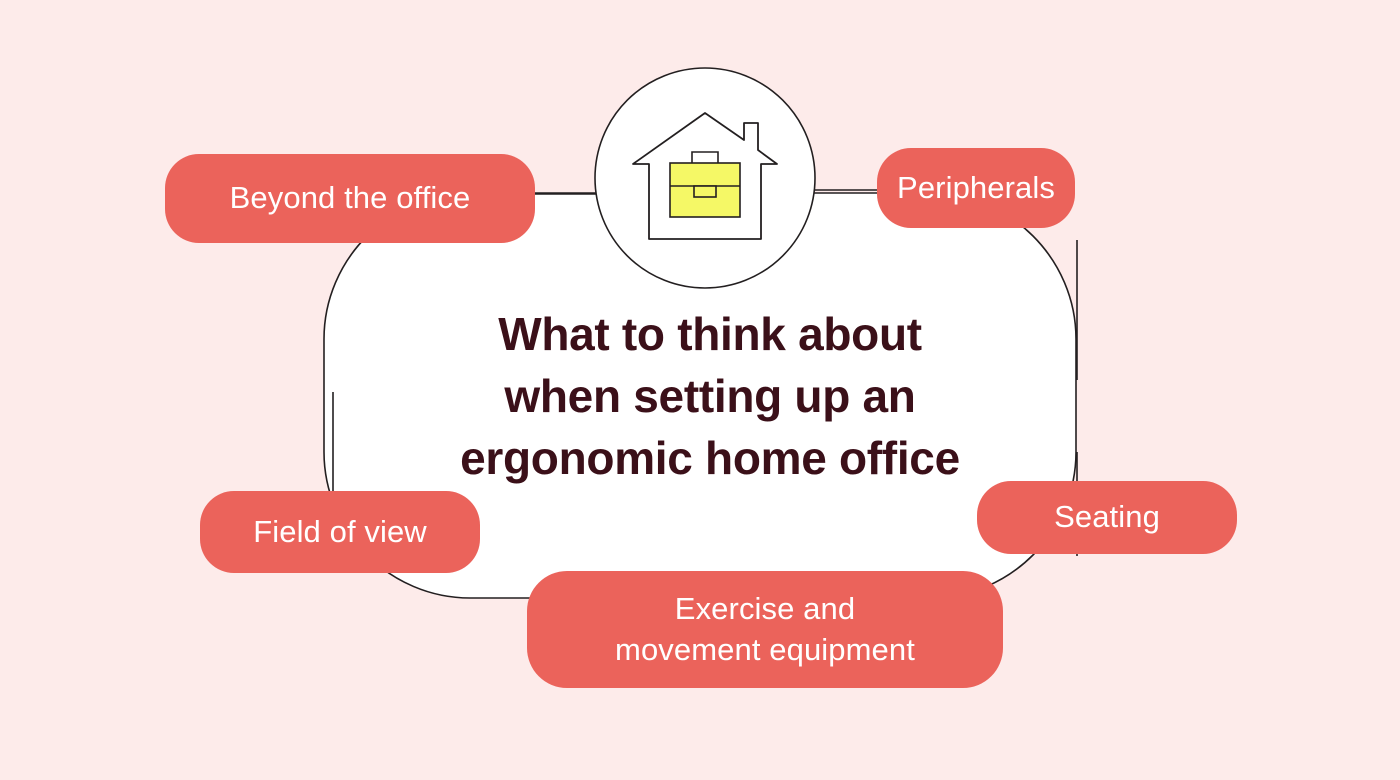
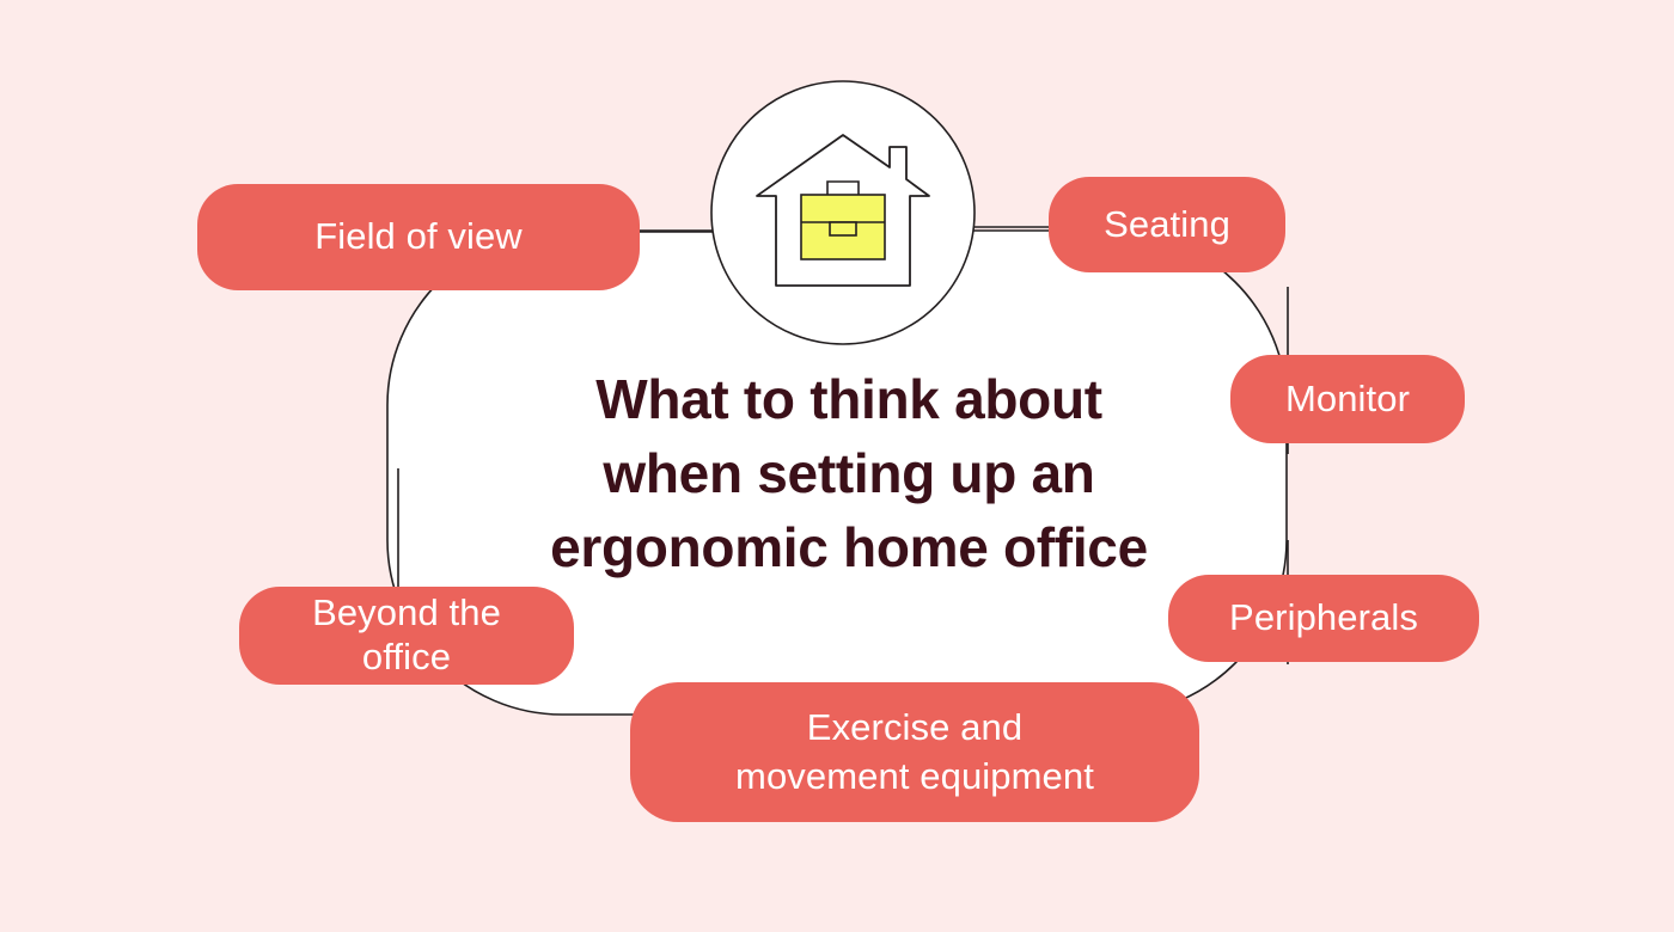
  What to think about
  when setting up an
  ergonomic home office
- Beyond the office
+ Field of view
- Peripherals
+ Seating
+ Monitor
- Seating
+ Peripherals
- Field of view
+ Beyond the office
  Exercise and
  movement equipment
